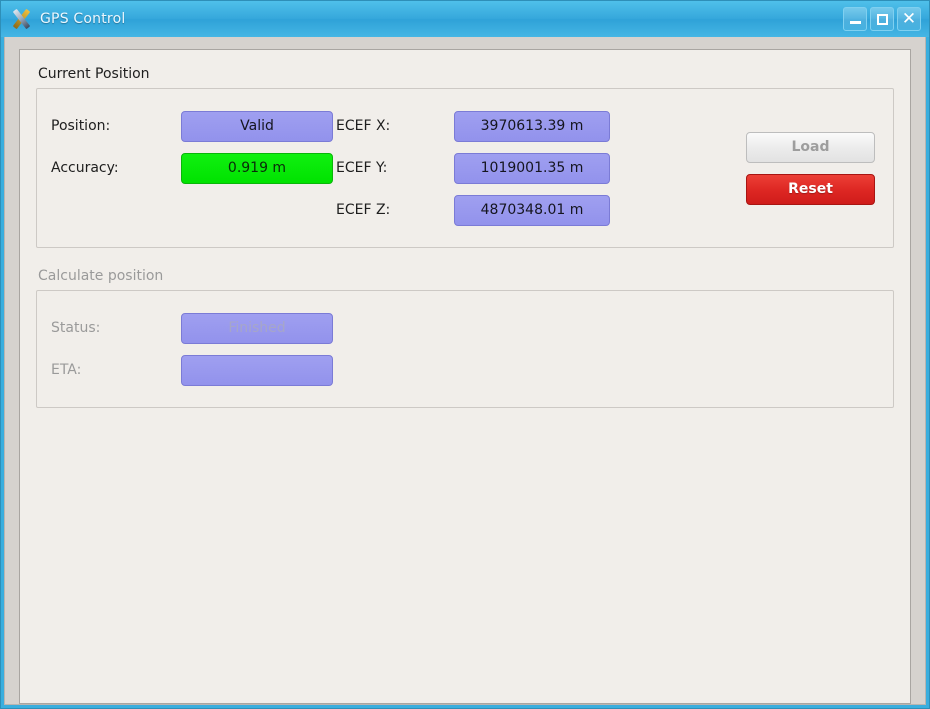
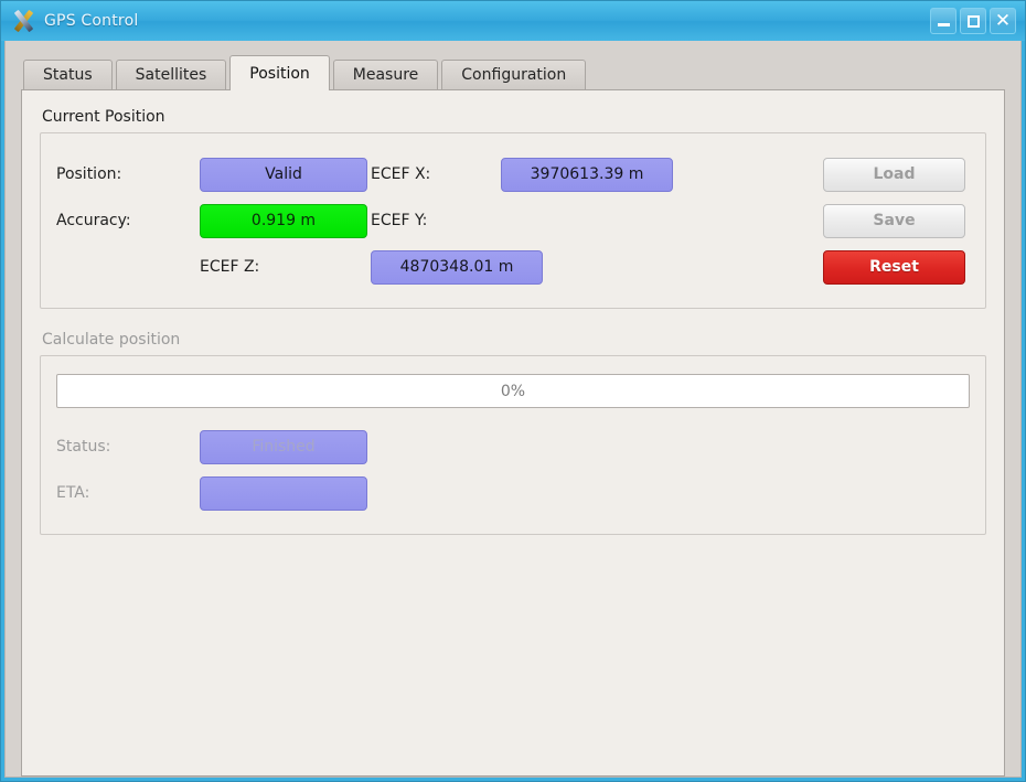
  GPS Control
  ✕
+ Status
+ Satellites
+ Position
+ Measure
+ Configuration
  Current Position
  Position:
  Valid
  ECEF X:
  3970613.39 m
  Load
+ Save
  Reset
  Accuracy:
  0.919 m
  ECEF Y:
- 1019001.35 m
  ECEF Z:
  4870348.01 m
  Calculate position
+ 0%
  Status:
  Finished
  ETA:
